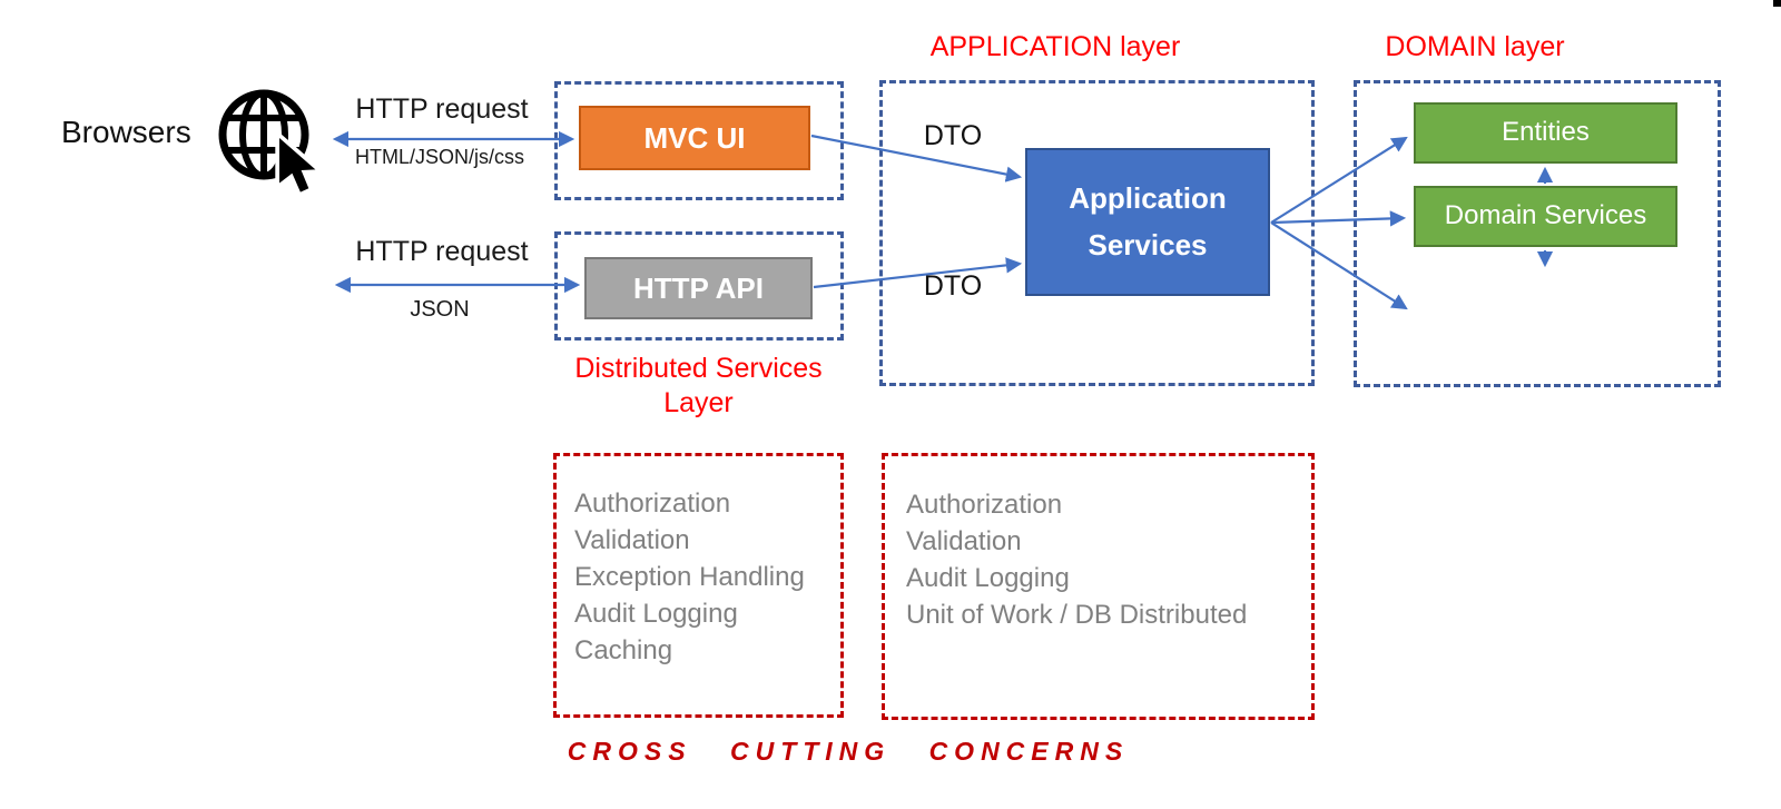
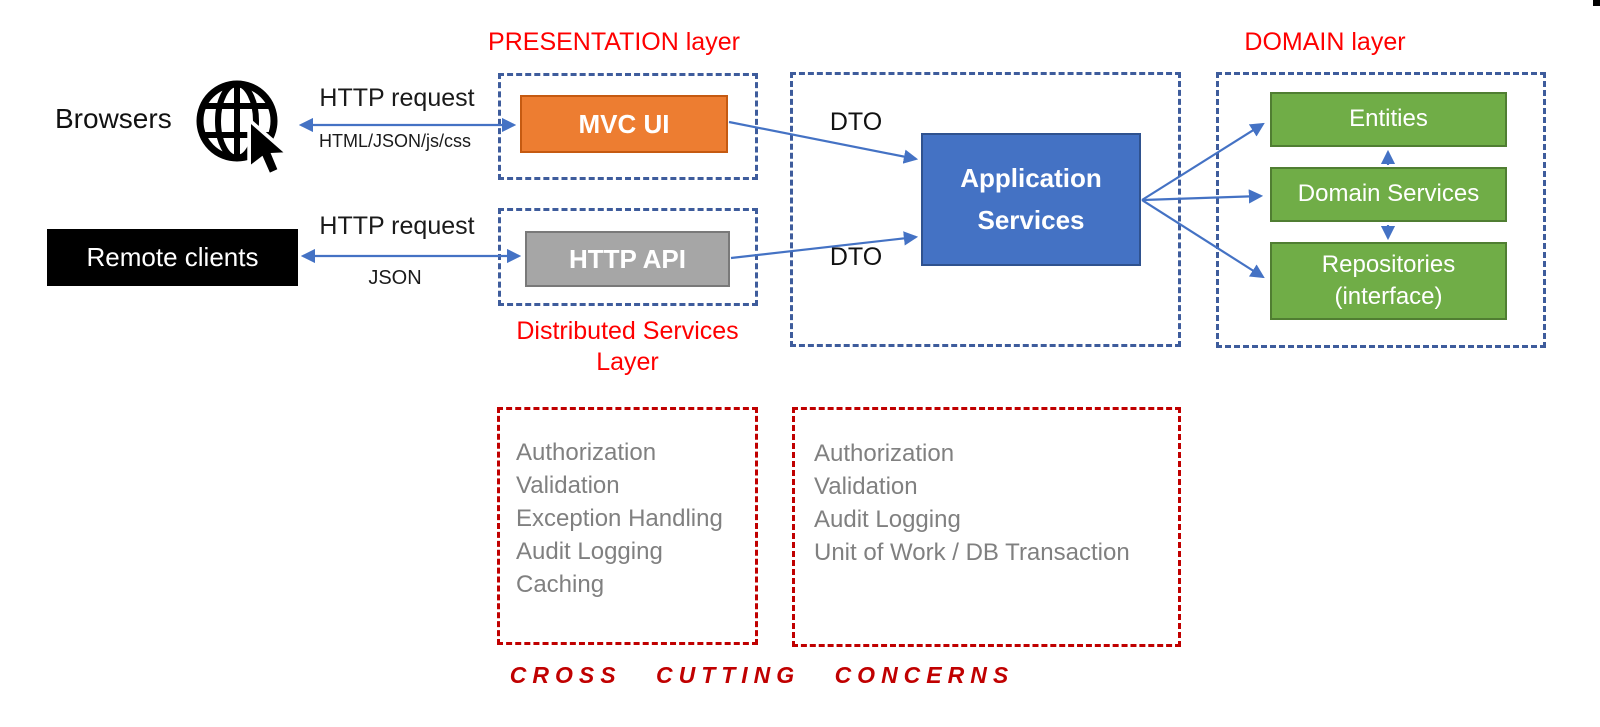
  Browsers
  HTTP request
  HTML/JSON/js/css
+ Remote clients
  HTTP request
  JSON
+ PRESENTATION layer
  MVC UI
  HTTP API
  Distributed Services
  Layer
- APPLICATION layer
  DTO
  DTO
  Application
  Services
  DOMAIN layer
  Entities
  Domain Services
+ Repositories
+ (interface)
  Authorization
  Validation
  Exception Handling
  Audit Logging
  Caching
  Authorization
  Validation
  Audit Logging
- Unit of Work / DB Distributed
+ Unit of Work / DB Transaction
  CROSS CUTTING CONCERNS
